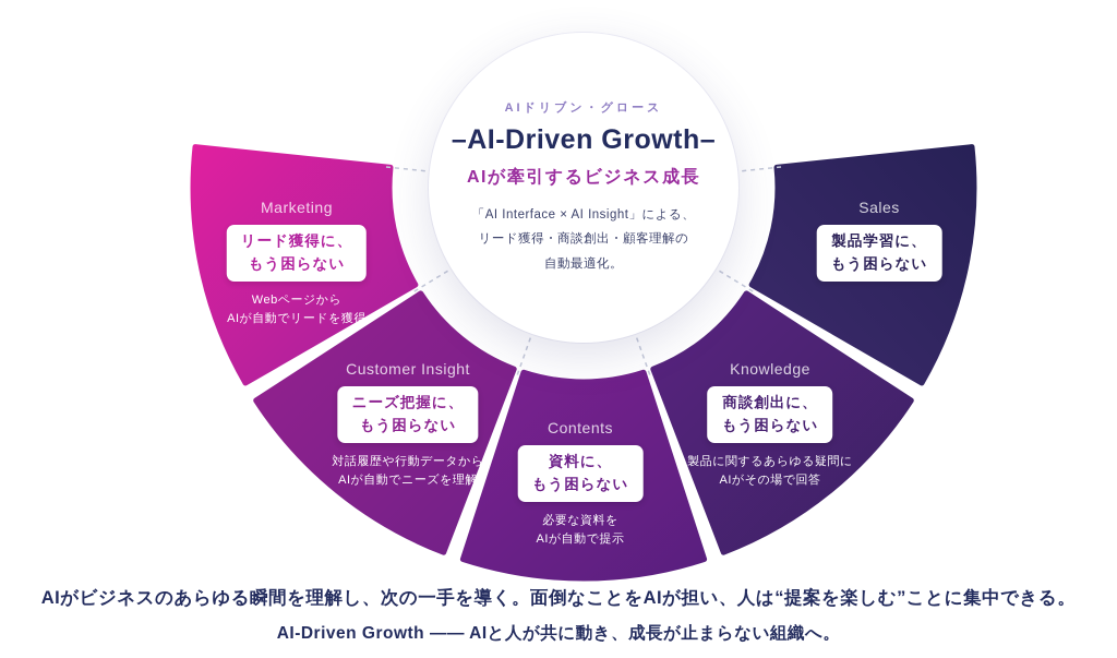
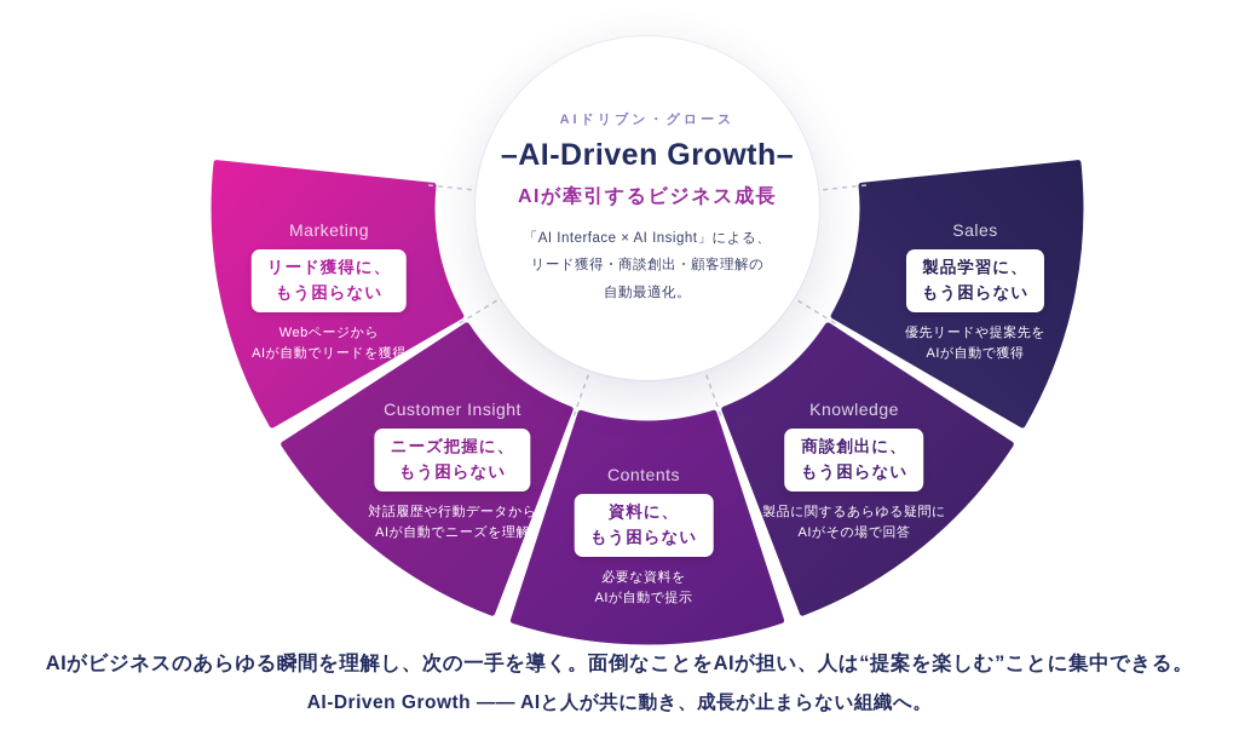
  AIドリブン・グロース
  –AI-Driven Growth–
  AIが牽引するビジネス成長
  「AI Interface × AI Insight」による、
  リード獲得・商談創出・顧客理解の
  自動最適化。
  Marketing
  リード獲得に、
  もう困らない
  Webページから
  AIが自動でリードを獲得
  Customer Insight
  ニーズ把握に、
  もう困らない
  対話履歴や行動データから
  AIが自動でニーズを理解
  Contents
  資料に、
  もう困らない
  必要な資料を
  AIが自動で提示
  Knowledge
  商談創出に、
  もう困らない
  製品に関するあらゆる疑問に
  AIがその場で回答
  Sales
  製品学習に、
  もう困らない
+ 優先リードや提案先を
+ AIが自動で獲得
  AIがビジネスのあらゆる瞬間を理解し、次の一手を導く。面倒なことをAIが担い、人は“提案を楽しむ”ことに集中できる。
  AI-Driven Growth ―― AIと人が共に動き、成長が止まらない組織へ。
